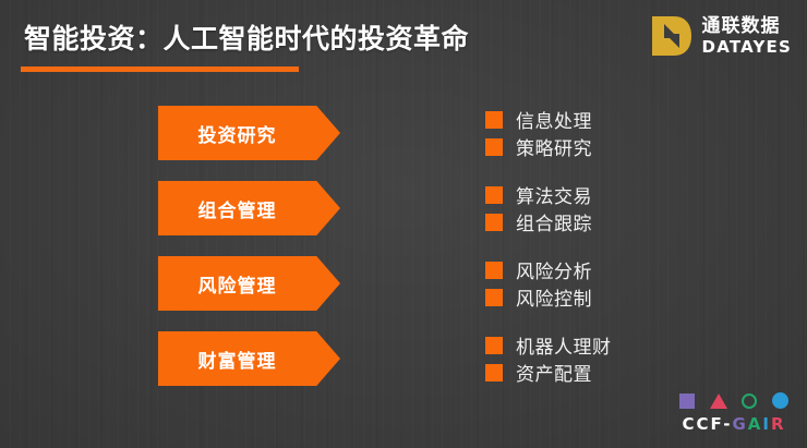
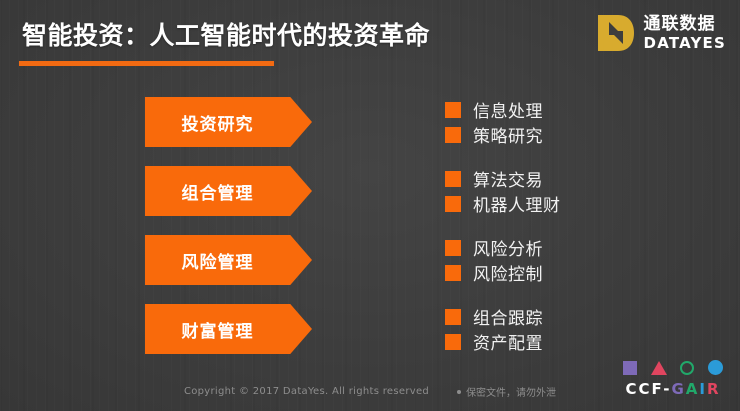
  智能投资：人工智能时代的投资革命
  通联数据
  DATAYES
  投资研究
  组合管理
  风险管理
  财富管理
  信息处理
  策略研究
  算法交易
- 组合跟踪
+ 机器人理财
  风险分析
  风险控制
- 机器人理财
+ 组合跟踪
  资产配置
+ Copyright © 2017 DataYes. All rights reserved
+ 保密文件，请勿外泄
  CCF-GAIR
